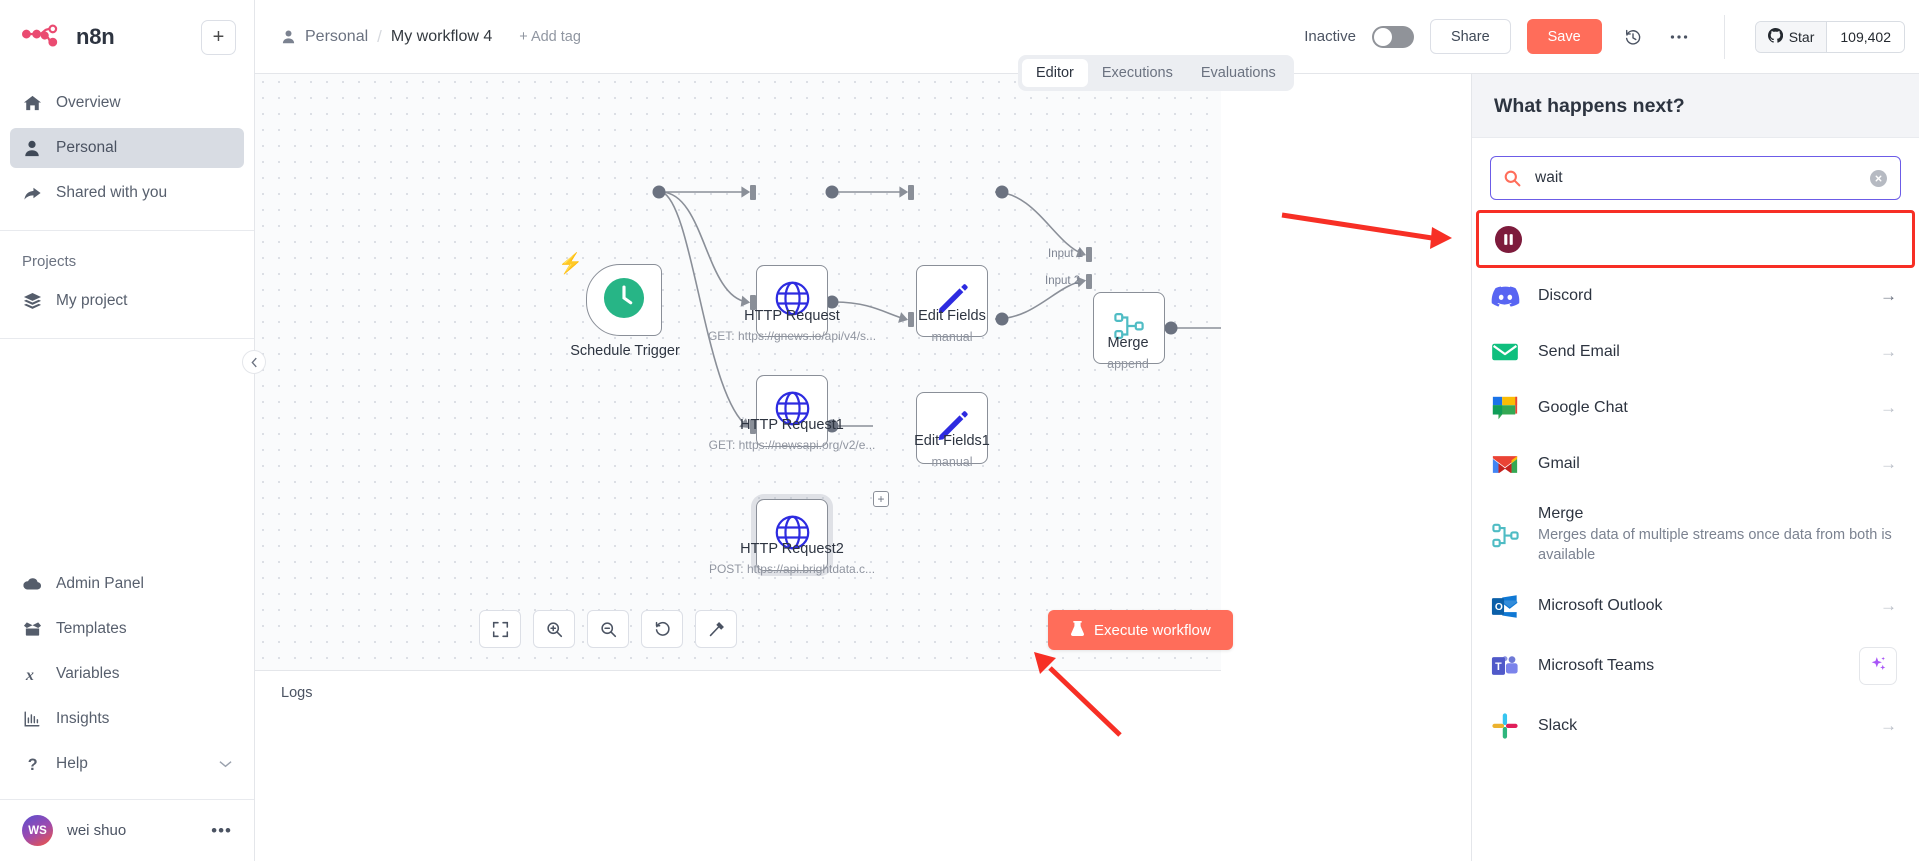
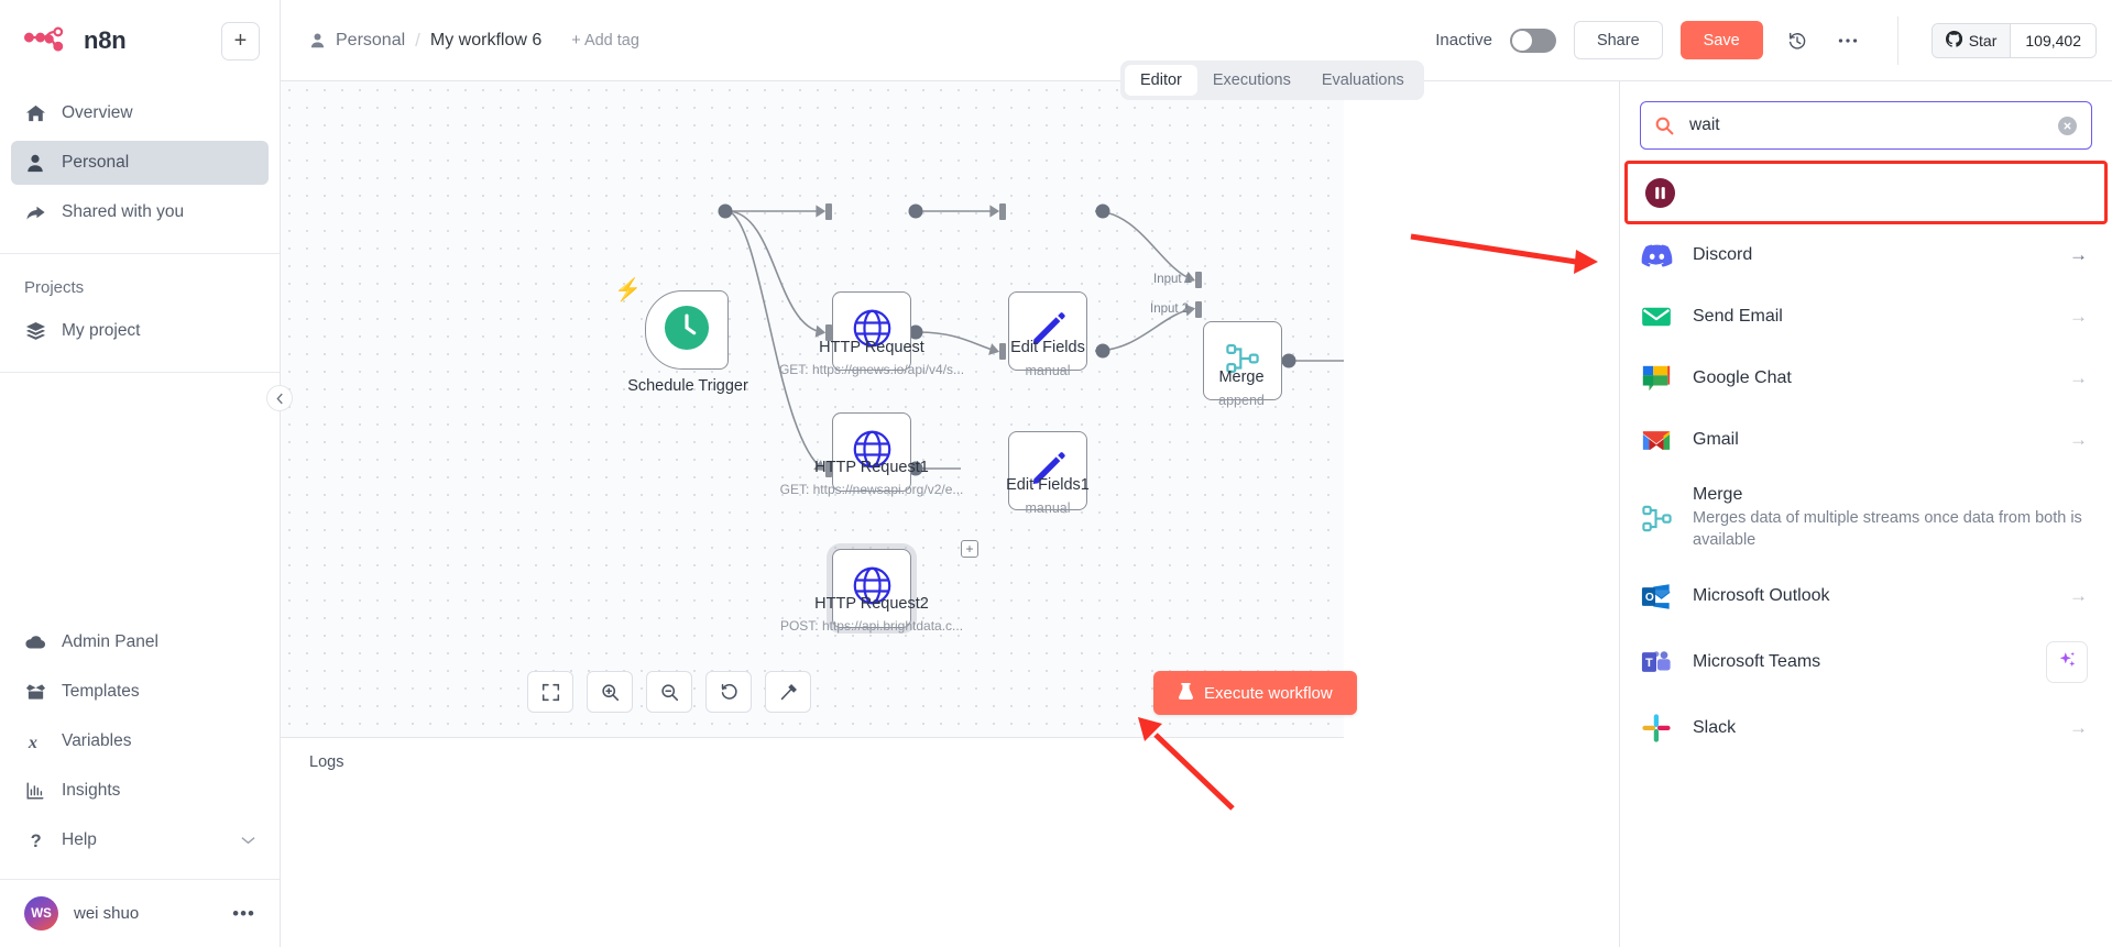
  n8n
  +
  Overview
  Personal
  Shared with you
  Projects
  My project
  Admin Panel
  Templates
  x
  Variables
  Insights
  ?
  Help
  WS
  wei shuo
  •••
  Personal
  /
- My workflow 4
+ My workflow 6
  + Add tag
  Inactive
  Share
  Save
  Star
  109,402
  Editor
  Executions
  Evaluations
  ⚡
  Schedule Trigger
  HTTP Request
  GET: https://gnews.io/api/v4/s...
  HTTP Request1
  GET: https://newsapi.org/v2/e...
  HTTP Request2
  POST: https://api.brightdata.c...
  +
  Edit Fields
  manual
  Edit Fields1
  manual
  Input 1
  Input 2
  Merge
  append
  Execute workflow
  Logs
- What happens next?
  wait
  Discord
  →
  Send Email
  →
  Google Chat
  →
  Gmail
  →
  Merge
  Merges data of multiple streams once data from both is available
  O
  Microsoft Outlook
  →
  T
  Microsoft Teams
  Slack
  →
